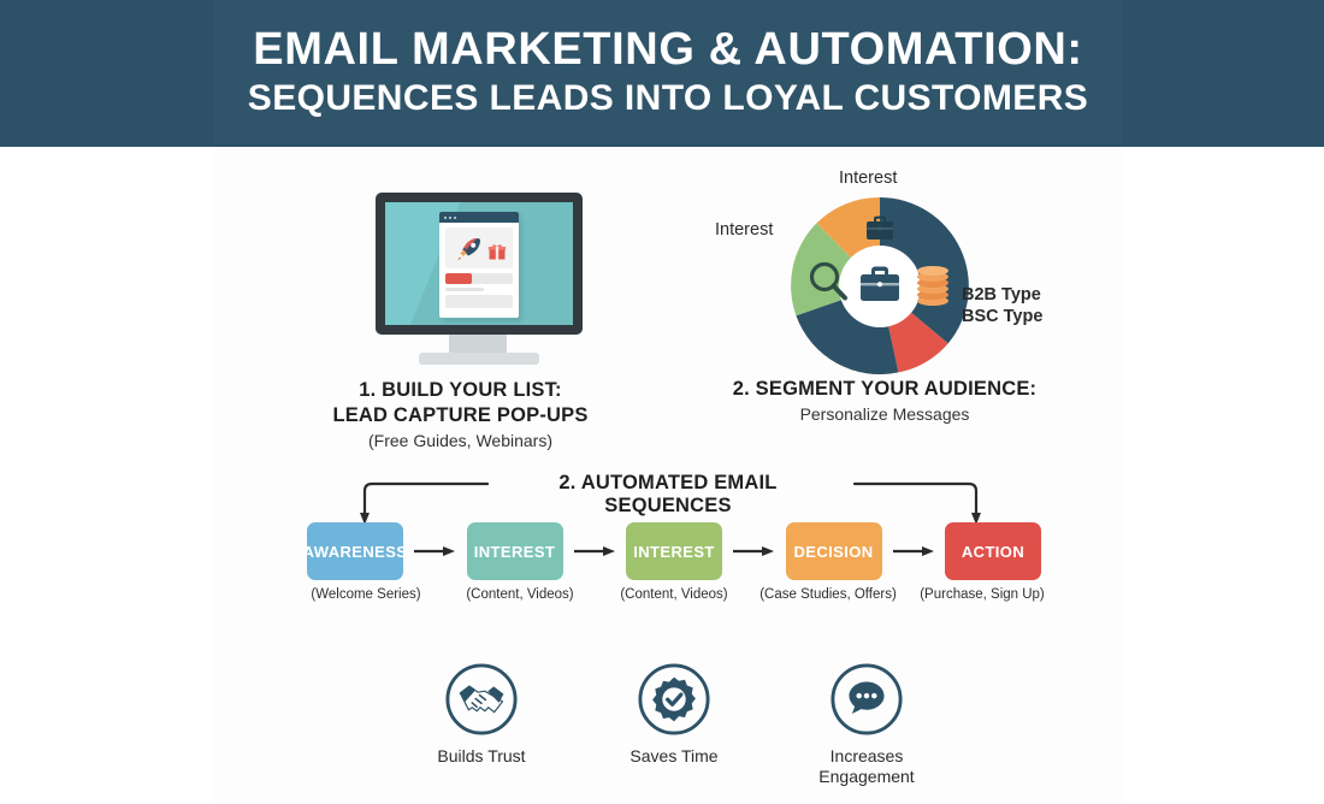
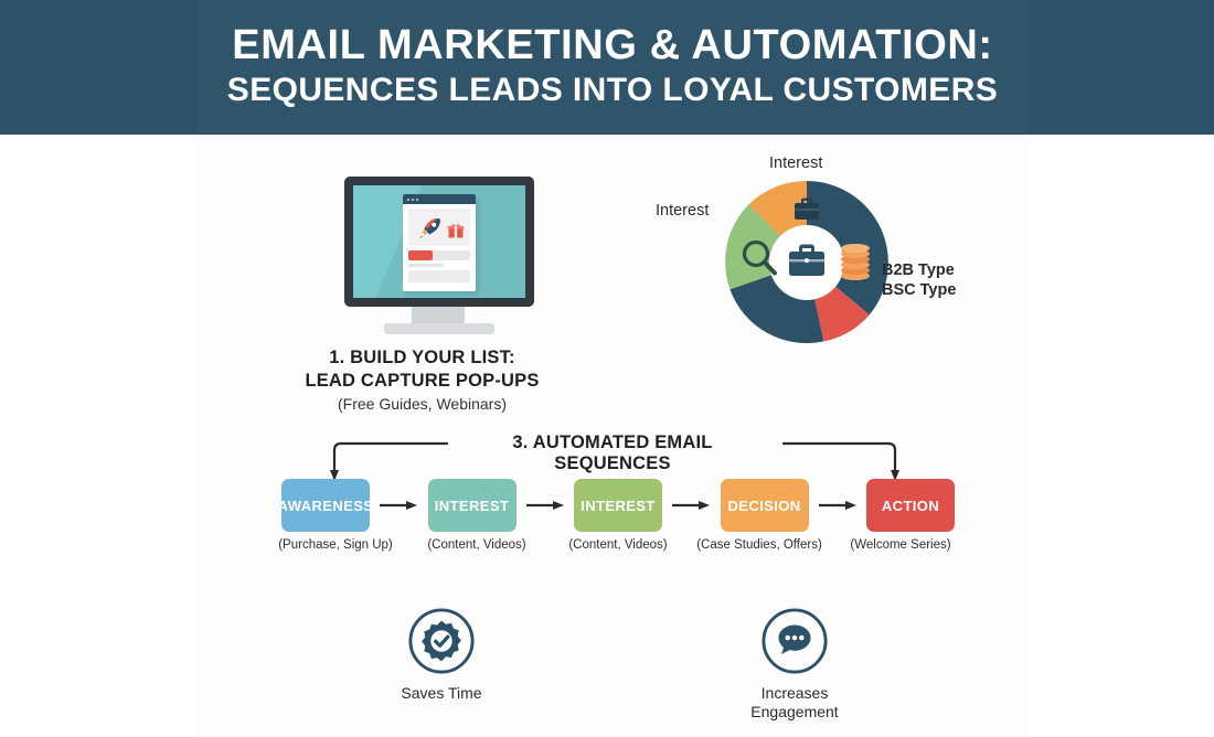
  EMAIL MARKETING & AUTOMATION:
  SEQUENCES LEADS INTO LOYAL CUSTOMERS
  1. BUILD YOUR LIST:
  LEAD CAPTURE POP-UPS
  (Free Guides, Webinars)
  Interest
  Interest
  B2B Type
  BSC Type
- 2. SEGMENT YOUR AUDIENCE:
- Personalize Messages
- 2. AUTOMATED EMAIL SEQUENCES
+ 3. AUTOMATED EMAIL SEQUENCES
  AWARENESS
  INTEREST
  INTEREST
  DECISION
  ACTION
- (Welcome Series)
+ (Purchase, Sign Up)
  (Content, Videos)
  (Content, Videos)
  (Case Studies, Offers)
- (Purchase, Sign Up)
+ (Welcome Series)
- Builds Trust
  Saves Time
  Increases
  Engagement
